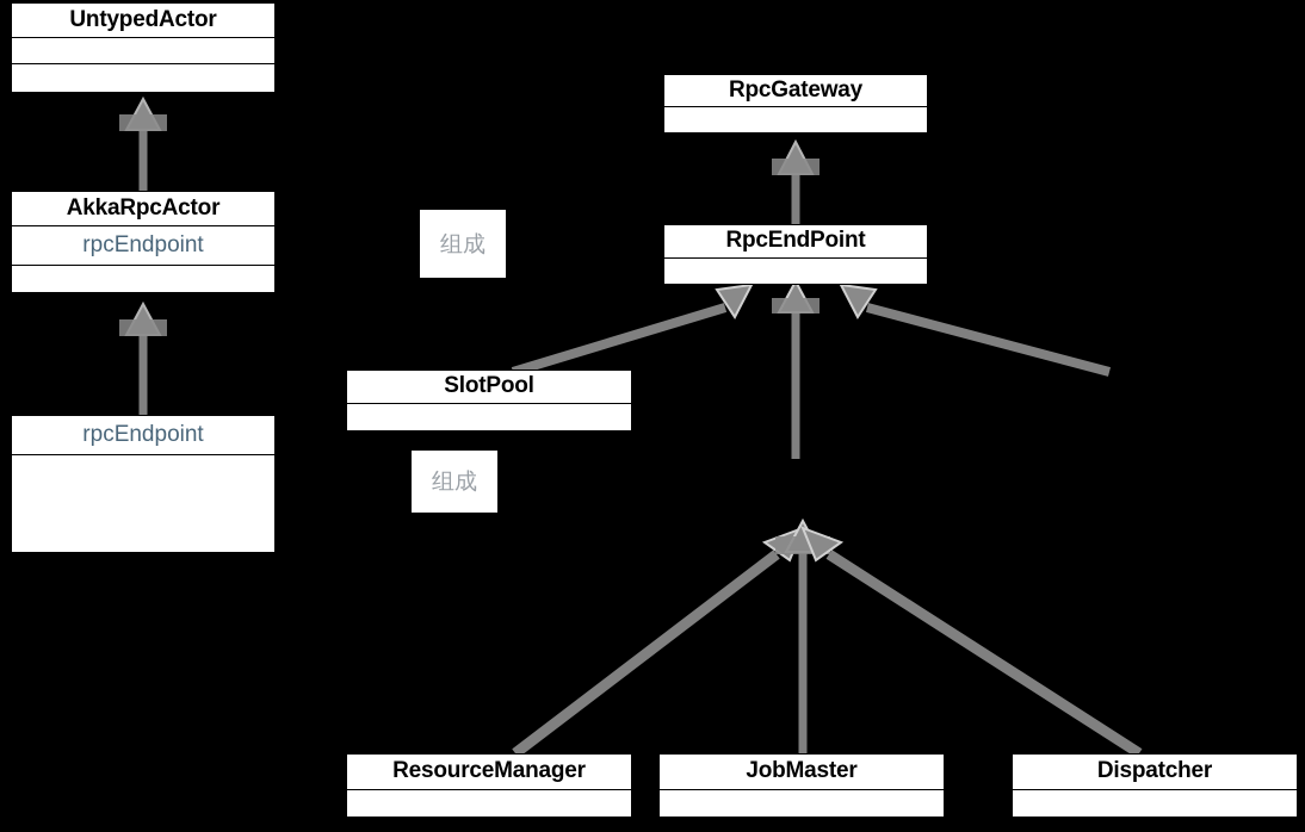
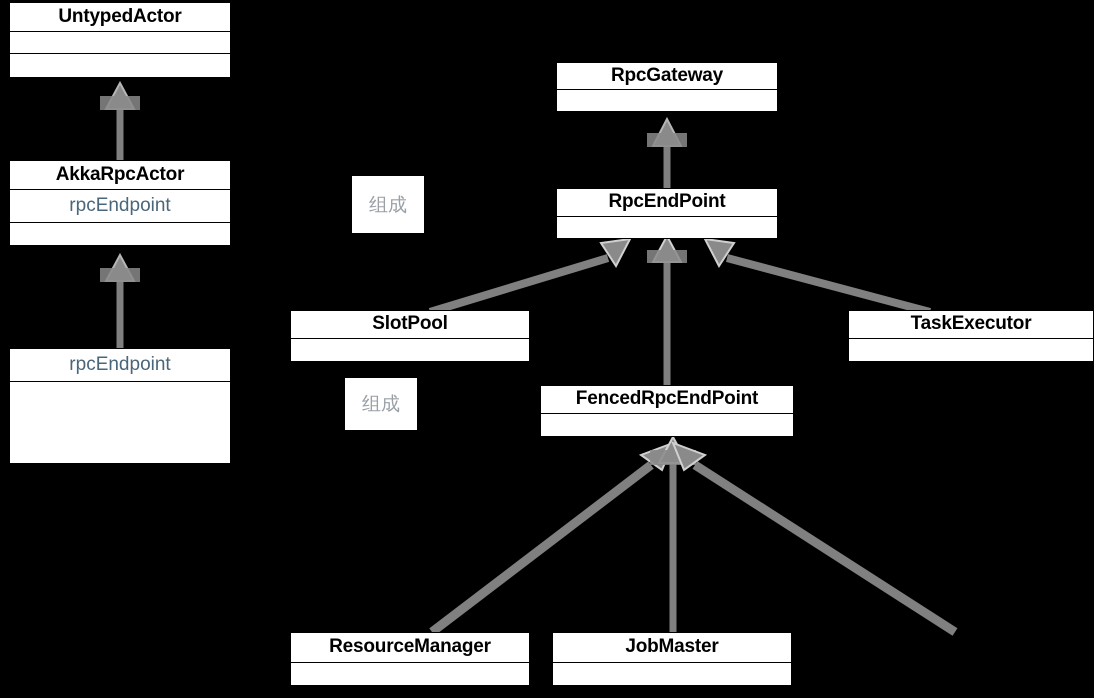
  UntypedActor
  AkkaRpcActor
  rpcEndpoint
  rpcEndpoint
  RpcGateway
  RpcEndPoint
  SlotPool
+ TaskExecutor
+ FencedRpcEndPoint
  ResourceManager
  JobMaster
- Dispatcher
  组成
  组成
